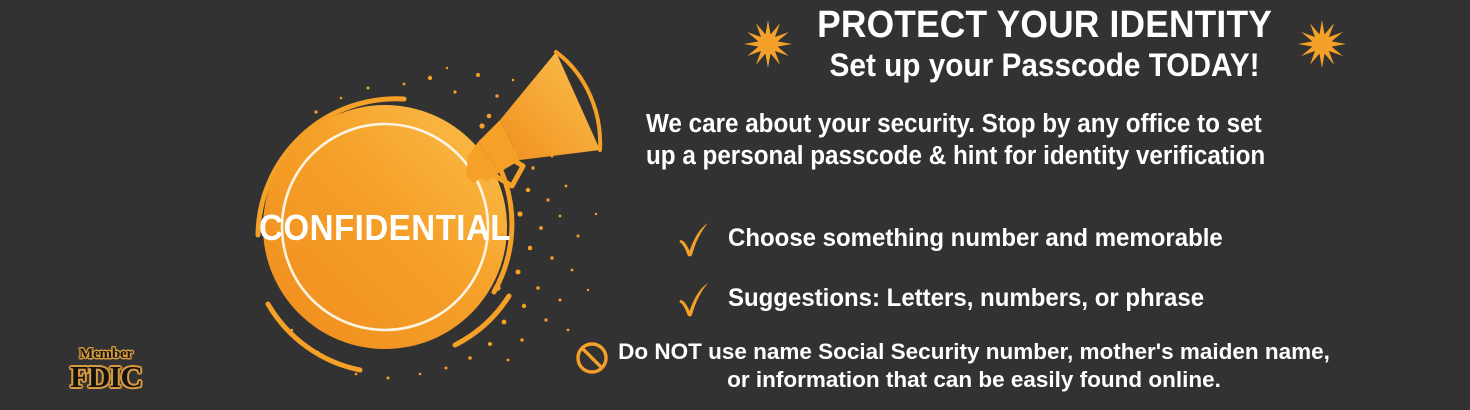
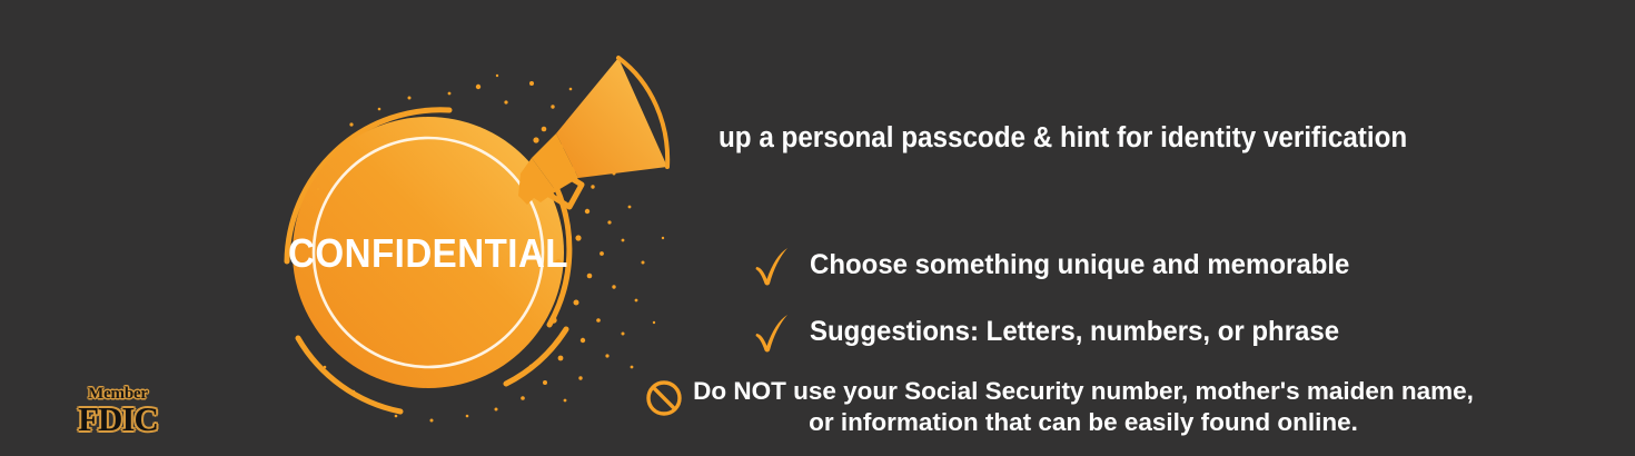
  CONFIDENTIAL
  Member
  FDIC
- PROTECT YOUR IDENTITY
- Set up your Passcode TODAY!
- We care about your security. Stop by any office to set
  up a personal passcode & hint for identity verification
- Choose something number and memorable
+ Choose something unique and memorable
  Suggestions: Letters, numbers, or phrase
- Do NOT use name Social Security number, mother's maiden name,
+ Do NOT use your Social Security number, mother's maiden name,
  or information that can be easily found online.
